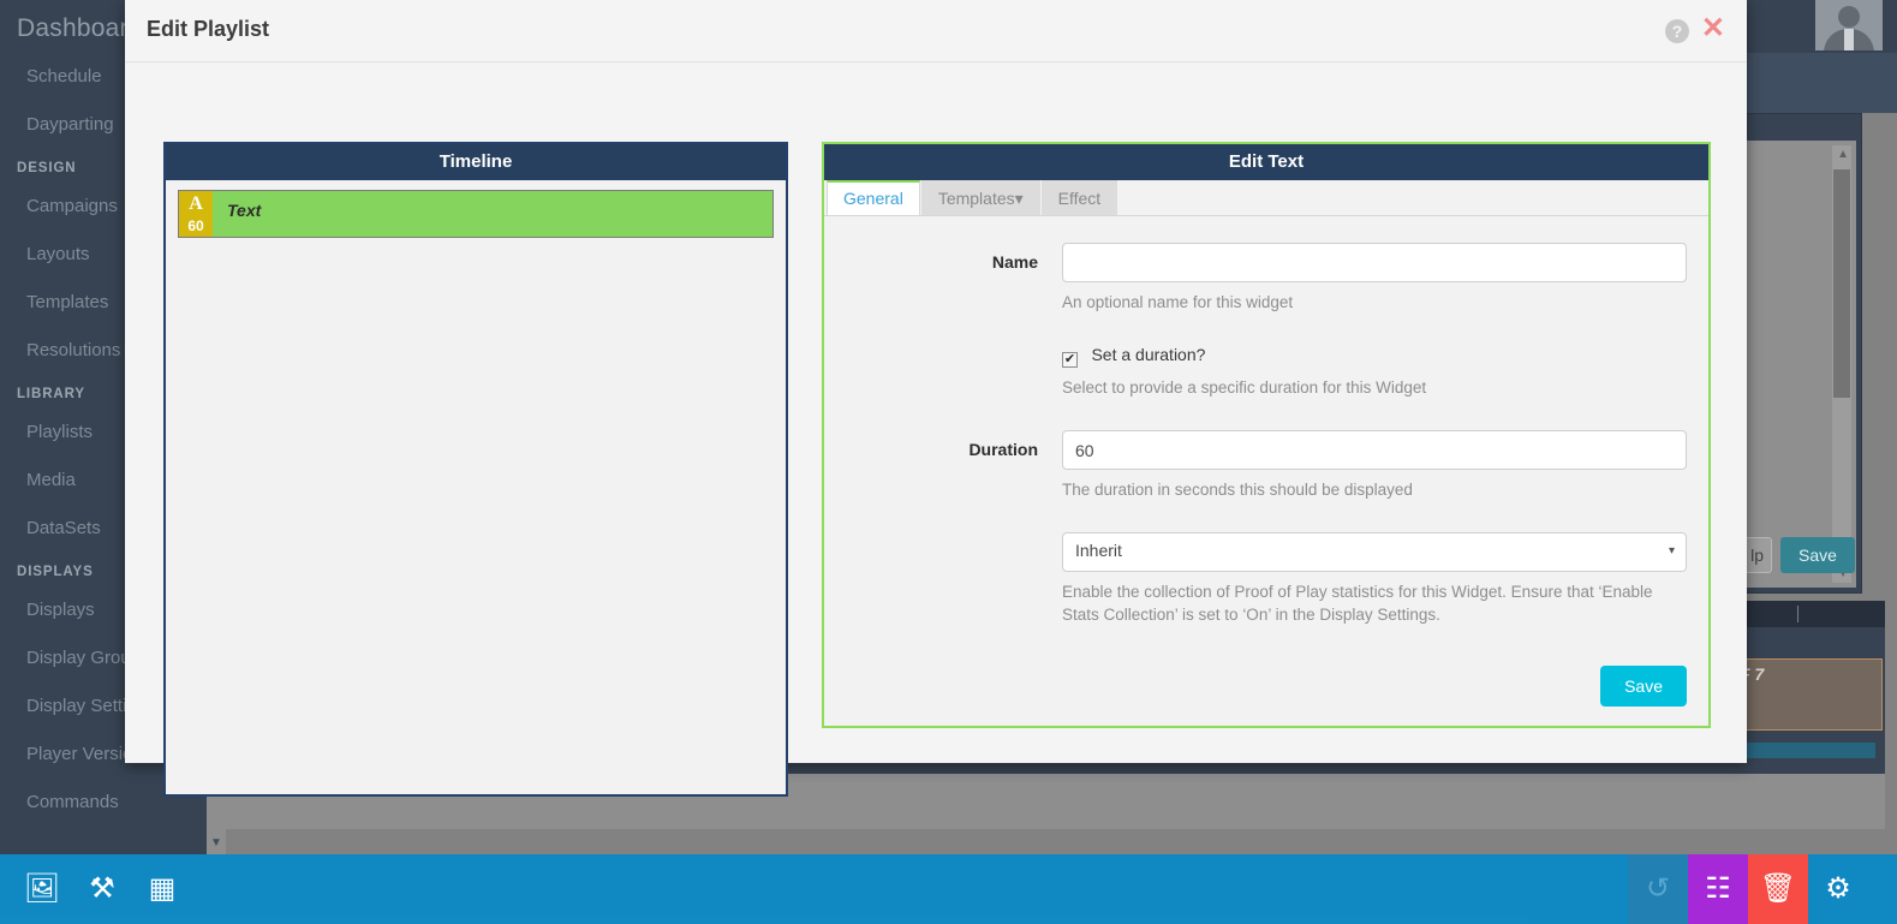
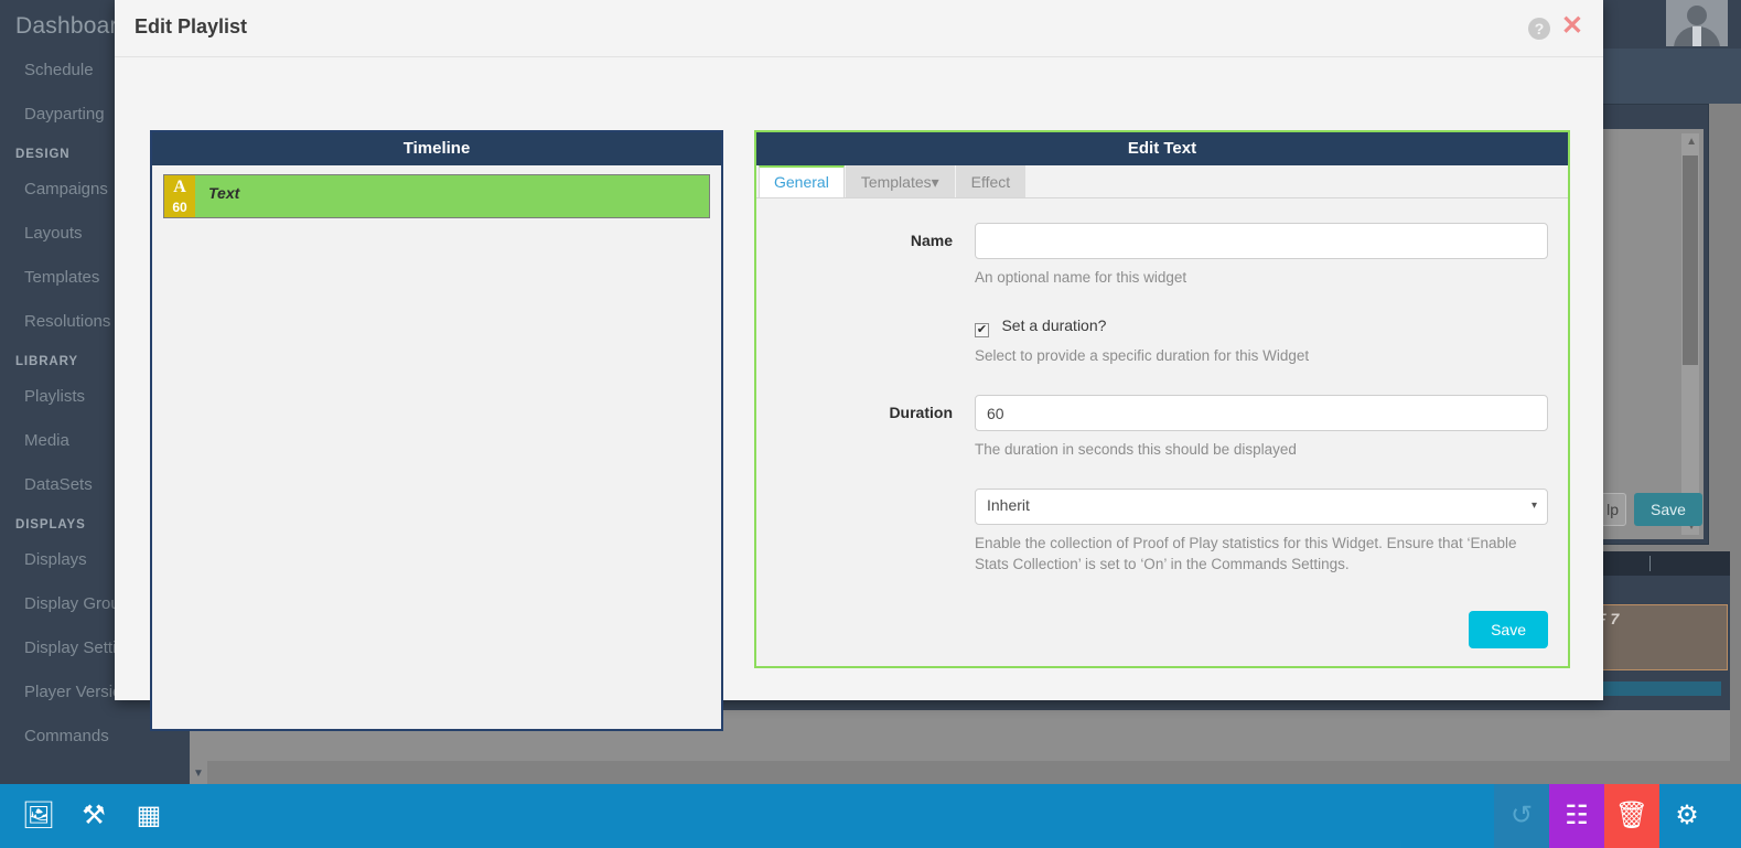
  Dashboa
  Schedule
  Dayparting
  DESIGN
  Campaigns
  Layouts
  Templates
  Resolutions
  LIBRARY
  Playlists
  Media
  DataSets
  DISPLAYS
  Displays
  Display Gro
  Display Sett
  Player Versi
  Commands
  ▼
  ▲
  ▼
  lp
  Save
  🖼
  ⚒
  ▦
  ↺
  ☷
  🗑
  ⚙
  Edit Playlist
  ?
  ✕
  Timeline
  A
  60
  Text
  Edit Text
  General
  Templates▾
  Effect
  Name
  An optional name for this widget
  ✔ Set a duration?
  Select to provide a specific duration for this Widget
  Duration
  60
  The duration in seconds this should be displayed
  Inherit
  ▾
- Enable the collection of Proof of Play statistics for this Widget. Ensure that ‘Enable Stats Collection’ is set to ‘On’ in the Display Settings.
+ Enable the collection of Proof of Play statistics for this Widget. Ensure that ‘Enable Stats Collection’ is set to ‘On’ in the Commands Settings.
  Save
